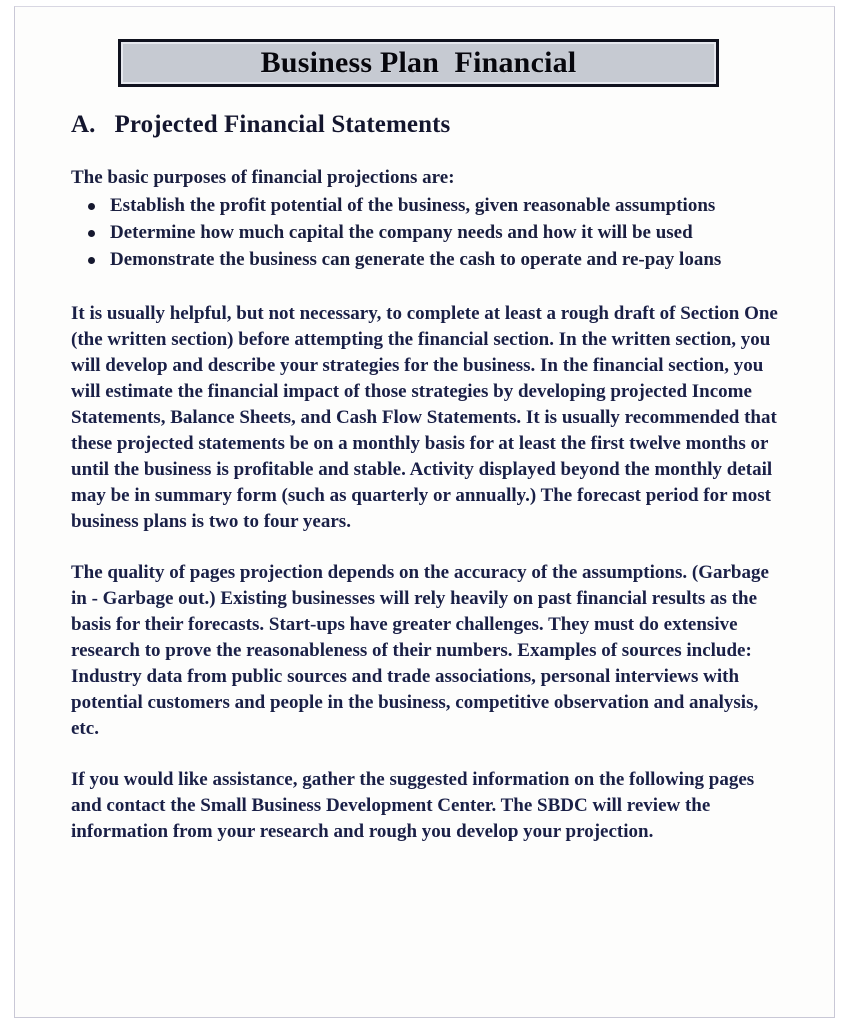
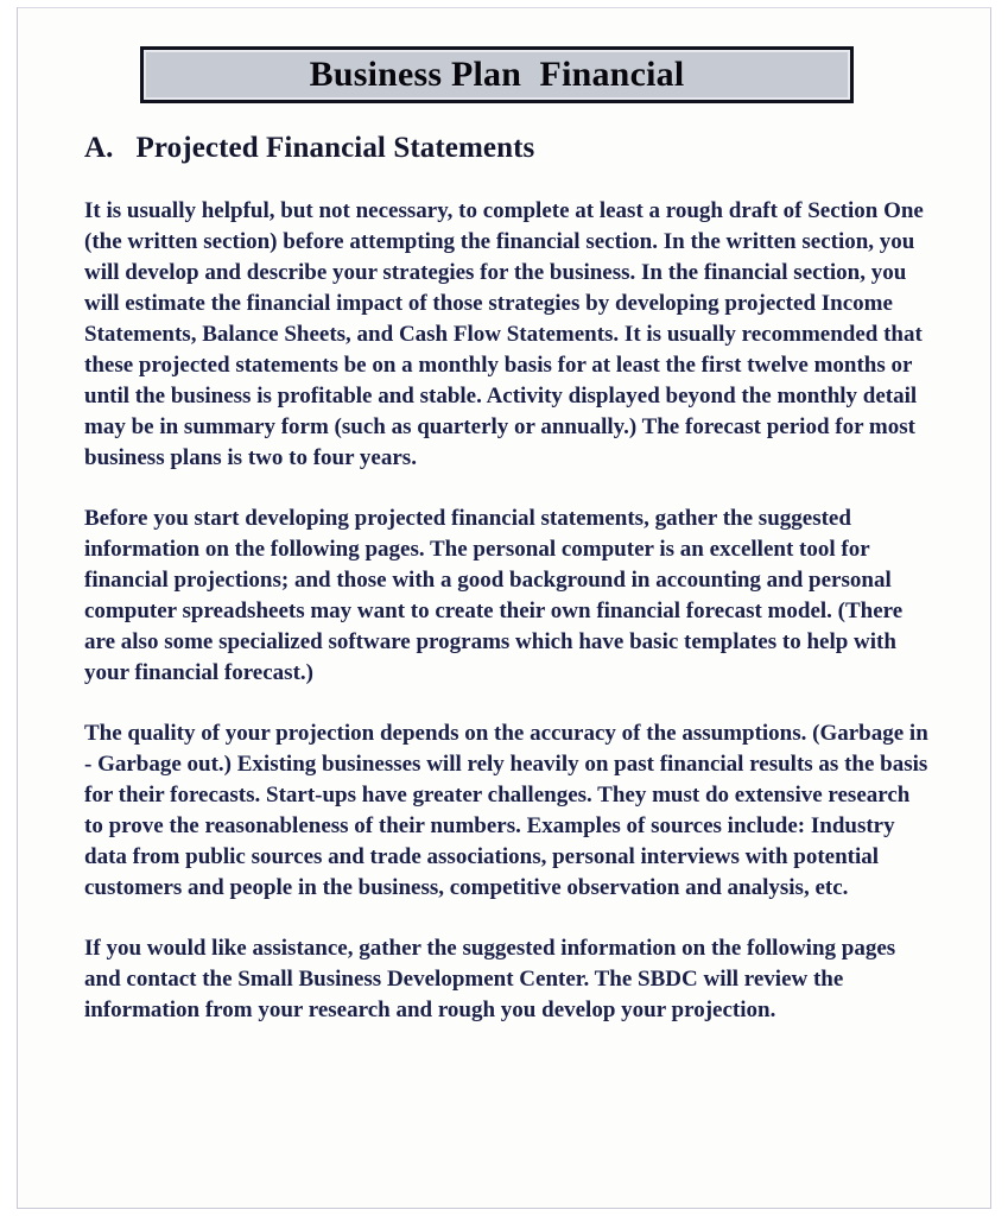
  Business Plan Financial
  A. Projected Financial Statements
- The basic purposes of financial projections are:
- Establish the profit potential of the business, given reasonable assumptions
- Determine how much capital the company needs and how it will be used
- Demonstrate the business can generate the cash to operate and re-pay loans
  It is usually helpful, but not necessary, to complete at least a rough draft of Section One (the written section) before attempting the financial section. In the written section, you will develop and describe your strategies for the business. In the financial section, you will estimate the financial impact of those strategies by developing projected Income Statements, Balance Sheets, and Cash Flow Statements. It is usually recommended that these projected statements be on a monthly basis for at least the first twelve months or until the business is profitable and stable. Activity displayed beyond the monthly detail may be in summary form (such as quarterly or annually.) The forecast period for most business plans is two to four years.
+ Before you start developing projected financial statements, gather the suggested information on the following pages. The personal computer is an excellent tool for financial projections; and those with a good background in accounting and personal computer spreadsheets may want to create their own financial forecast model. (There are also some specialized software programs which have basic templates to help with your financial forecast.)
- The quality of pages projection depends on the accuracy of the assumptions. (Garbage in - Garbage out.) Existing businesses will rely heavily on past financial results as the basis for their forecasts. Start-ups have greater challenges. They must do extensive research to prove the reasonableness of their numbers. Examples of sources include: Industry data from public sources and trade associations, personal interviews with potential customers and people in the business, competitive observation and analysis, etc.
+ The quality of your projection depends on the accuracy of the assumptions. (Garbage in - Garbage out.) Existing businesses will rely heavily on past financial results as the basis for their forecasts. Start-ups have greater challenges. They must do extensive research to prove the reasonableness of their numbers. Examples of sources include: Industry data from public sources and trade associations, personal interviews with potential customers and people in the business, competitive observation and analysis, etc.
  If you would like assistance, gather the suggested information on the following pages and contact the Small Business Development Center. The SBDC will review the information from your research and rough you develop your projection.
